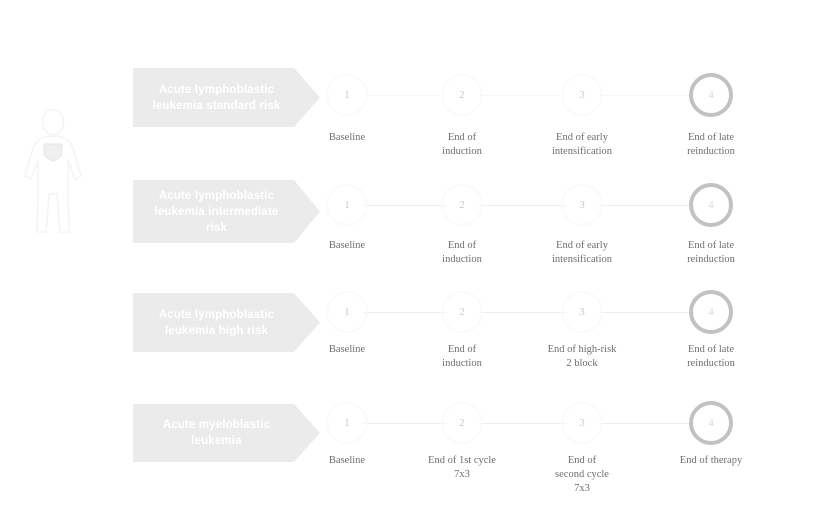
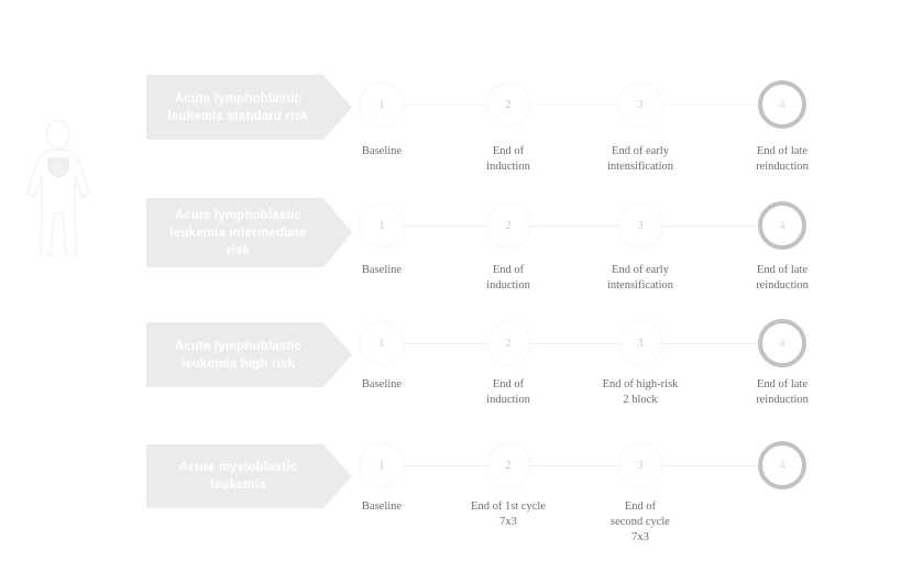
  1
  Baseline
  2
  End of
  induction
  3
  End of early
  intensification
  4
  End of late
  reinduction
  1
  Baseline
  2
  End of
  induction
  3
  End of early
  intensification
  4
  End of late
  reinduction
  1
  Baseline
  2
  End of
  induction
  3
  End of high-risk
  2 block
  4
  End of late
  reinduction
  1
  Baseline
  2
  End of 1st cycle
  7x3
  3
  End of
  second cycle
  7x3
  4
- End of therapy
